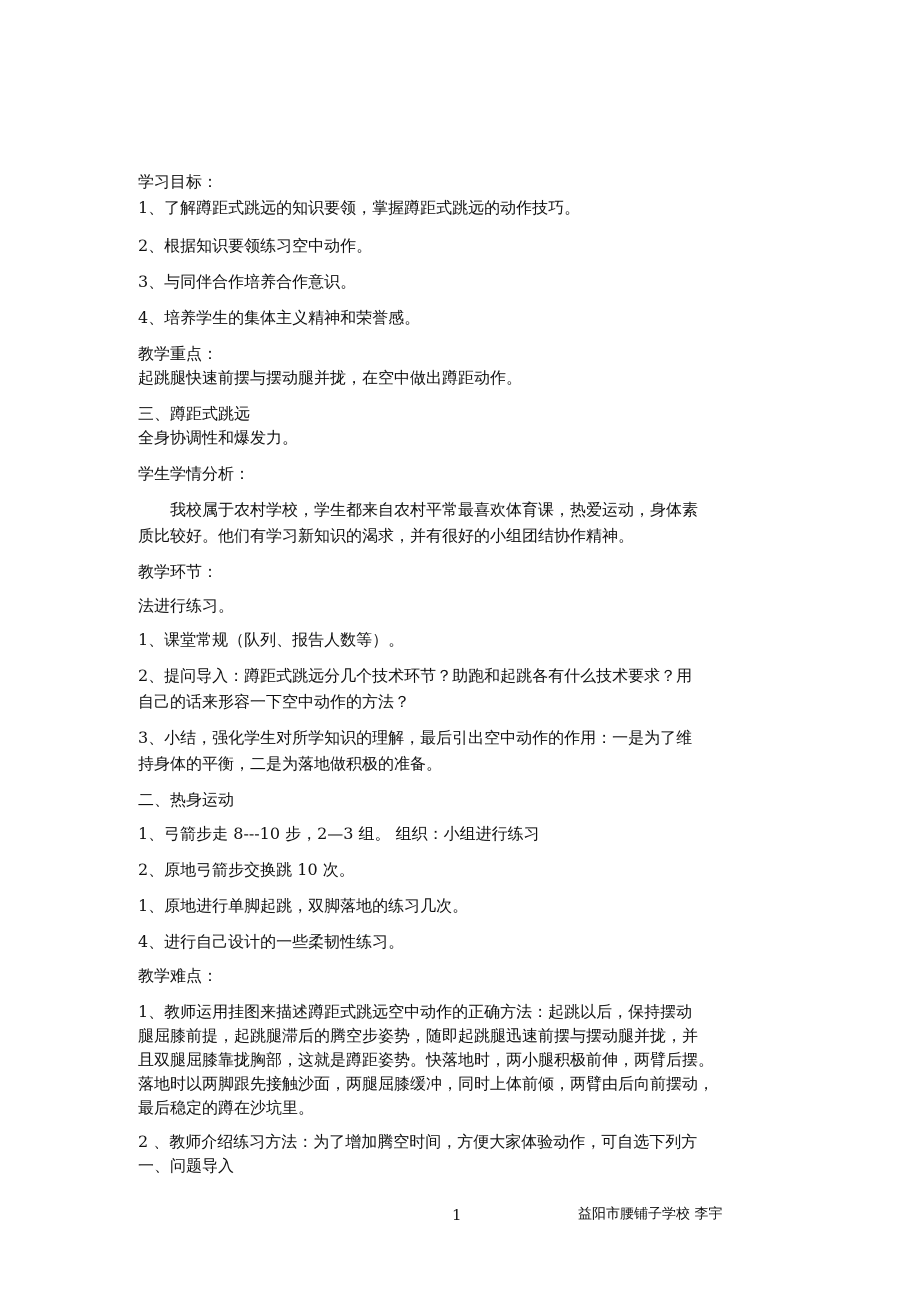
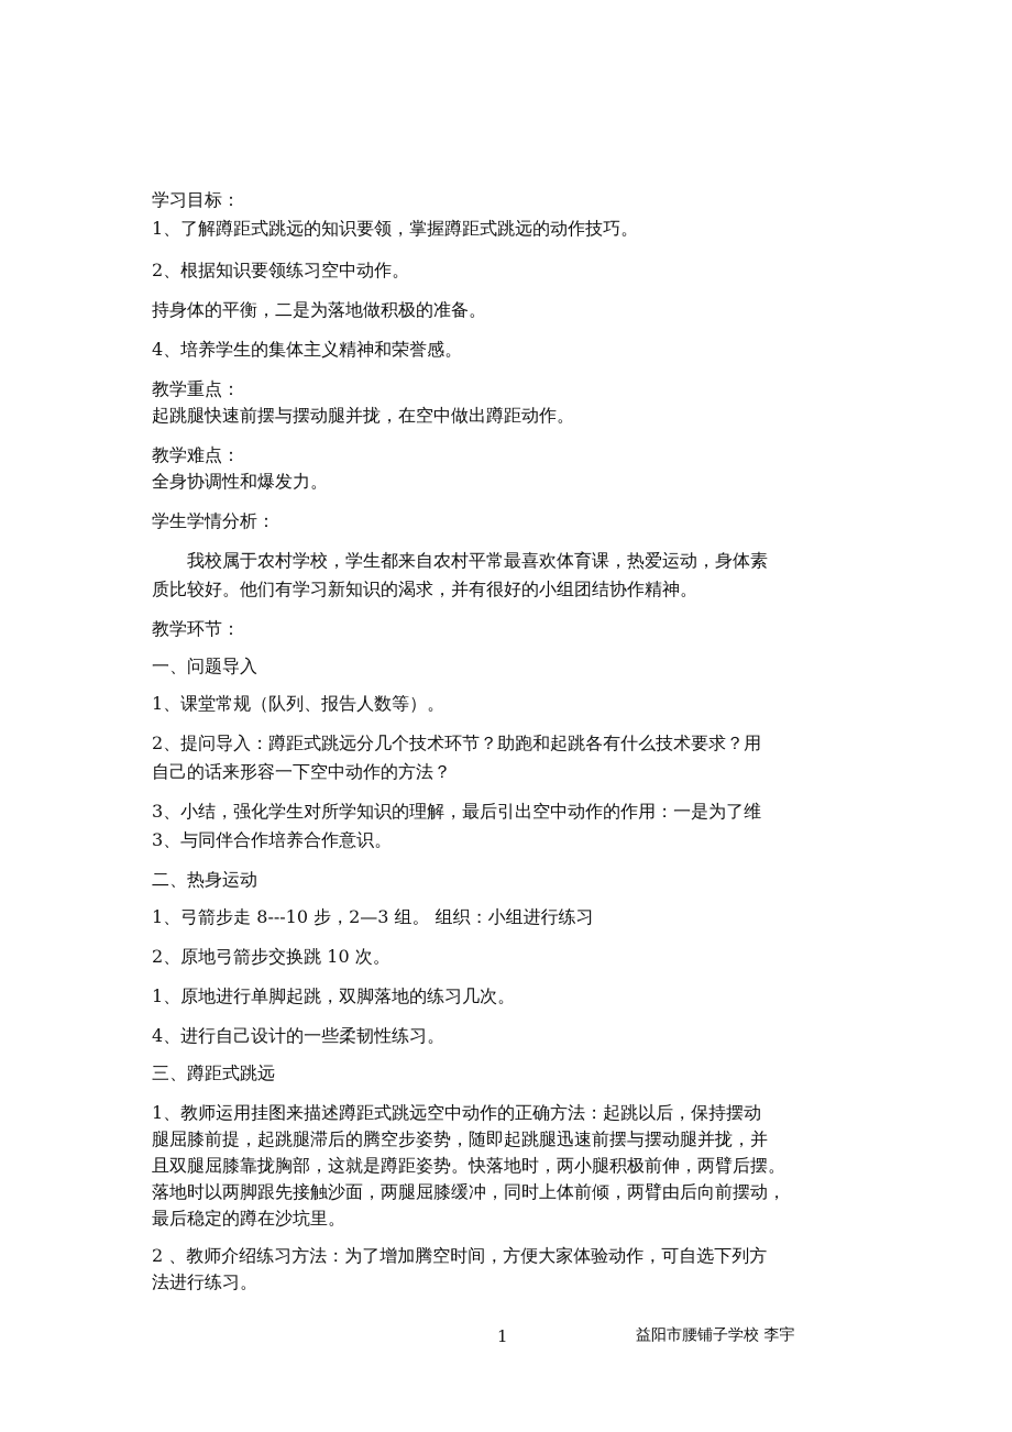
  学习目标：
  1、了解蹲距式跳远的知识要领，掌握蹲距式跳远的动作技巧。
  2、根据知识要领练习空中动作。
- 3、与同伴合作培养合作意识。
+ 持身体的平衡，二是为落地做积极的准备。
  4、培养学生的集体主义精神和荣誉感。
  教学重点：
  起跳腿快速前摆与摆动腿并拢，在空中做出蹲距动作。
- 三、蹲距式跳远
+ 教学难点：
  全身协调性和爆发力。
  学生学情分析：
  我校属于农村学校，学生都来自农村平常最喜欢体育课，热爱运动，身体素
  质比较好。他们有学习新知识的渴求，并有很好的小组团结协作精神。
  教学环节：
- 法进行练习。
+ 一、问题导入
  1、课堂常规（队列、报告人数等）。
  2、提问导入：蹲距式跳远分几个技术环节？助跑和起跳各有什么技术要求？用
  自己的话来形容一下空中动作的方法？
  3、小结，强化学生对所学知识的理解，最后引出空中动作的作用：一是为了维
- 持身体的平衡，二是为落地做积极的准备。
+ 3、与同伴合作培养合作意识。
  二、热身运动
  1、弓箭步走 8---10 步，2—3 组。 组织：小组进行练习
  2、原地弓箭步交换跳 10 次。
  1、原地进行单脚起跳，双脚落地的练习几次。
  4、进行自己设计的一些柔韧性练习。
- 教学难点：
+ 三、蹲距式跳远
  1、教师运用挂图来描述蹲距式跳远空中动作的正确方法：起跳以后，保持摆动
  腿屈膝前提，起跳腿滞后的腾空步姿势，随即起跳腿迅速前摆与摆动腿并拢，并
  且双腿屈膝靠拢胸部，这就是蹲距姿势。快落地时，两小腿积极前伸，两臂后摆。
  落地时以两脚跟先接触沙面，两腿屈膝缓冲，同时上体前倾，两臂由后向前摆动，
  最后稳定的蹲在沙坑里。
  2 、教师介绍练习方法：为了增加腾空时间，方便大家体验动作，可自选下列方
- 一、问题导入
+ 法进行练习。
  1
  益阳市腰铺子学校 李宇
